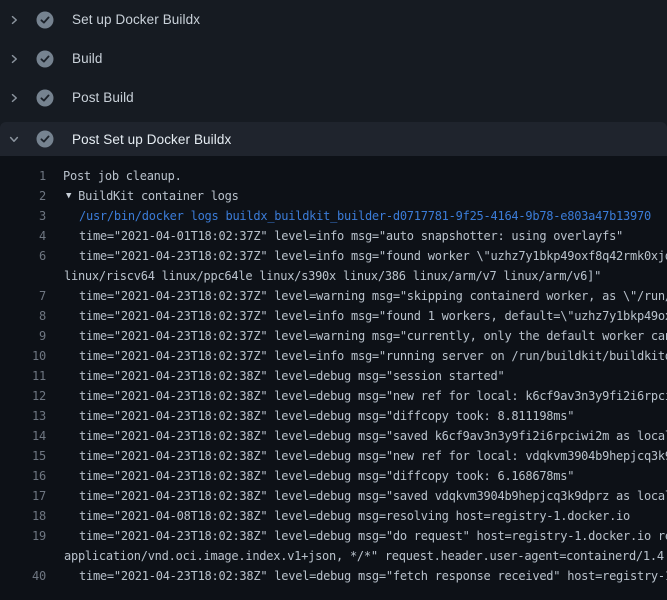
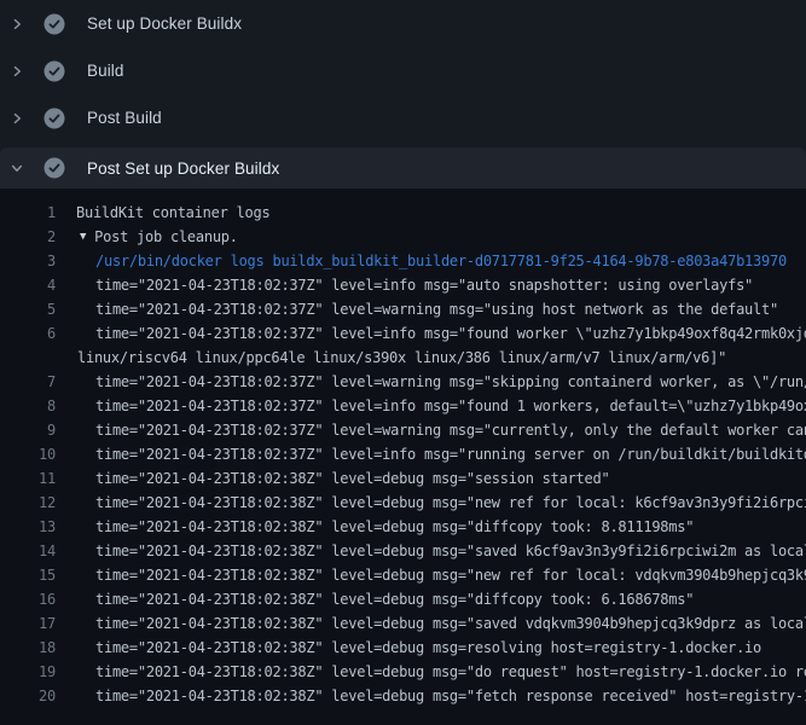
  Set up Docker Buildx
  Build
  Post Build
  Post Set up Docker Buildx
  1
- Post job cleanup.
+ BuildKit container logs
  2
  ▼
- BuildKit container logs
+ Post job cleanup.
  3
  /usr/bin/docker logs buildx_buildkit_builder-d0717781-9f25-4164-9b78-e803a47b13970
  4
- time="2021-04-01T18:02:37Z" level=info msg="auto snapshotter: using overlayfs"
+ time="2021-04-23T18:02:37Z" level=info msg="auto snapshotter: using overlayfs"
+ 5
+ time="2021-04-23T18:02:37Z" level=warning msg="using host network as the default"
  6
  time="2021-04-23T18:02:37Z" level=info msg="found worker \"uzhz7y1bkp49oxf8q42rmk0xj
  linux/riscv64 linux/ppc64le linux/s390x linux/386 linux/arm/v7 linux/arm/v6]"
  7
  time="2021-04-23T18:02:37Z" level=warning msg="skipping containerd worker, as \"/run
  8
  time="2021-04-23T18:02:37Z" level=info msg="found 1 workers, default=\"uzhz7y1bkp49o
  9
  time="2021-04-23T18:02:37Z" level=warning msg="currently, only the default worker ca
  10
  time="2021-04-23T18:02:37Z" level=info msg="running server on /run/buildkit/buildkit
  11
  time="2021-04-23T18:02:38Z" level=debug msg="session started"
  12
  time="2021-04-23T18:02:38Z" level=debug msg="new ref for local: k6cf9av3n3y9fi2i6rpc
  13
  time="2021-04-23T18:02:38Z" level=debug msg="diffcopy took: 8.811198ms"
  14
  time="2021-04-23T18:02:38Z" level=debug msg="saved k6cf9av3n3y9fi2i6rpciwi2m as loca
  15
  time="2021-04-23T18:02:38Z" level=debug msg="new ref for local: vdqkvm3904b9hepjcq3k
  16
  time="2021-04-23T18:02:38Z" level=debug msg="diffcopy took: 6.168678ms"
  17
  time="2021-04-23T18:02:38Z" level=debug msg="saved vdqkvm3904b9hepjcq3k9dprz as loca
  18
- time="2021-04-08T18:02:38Z" level=debug msg=resolving host=registry-1.docker.io
+ time="2021-04-23T18:02:38Z" level=debug msg=resolving host=registry-1.docker.io
  19
  time="2021-04-23T18:02:38Z" level=debug msg="do request" host=registry-1.docker.io r
- application/vnd.oci.image.index.v1+json, */*" request.header.user-agent=containerd/1.4
- 40
+ 20
  time="2021-04-23T18:02:38Z" level=debug msg="fetch response received" host=registry-
